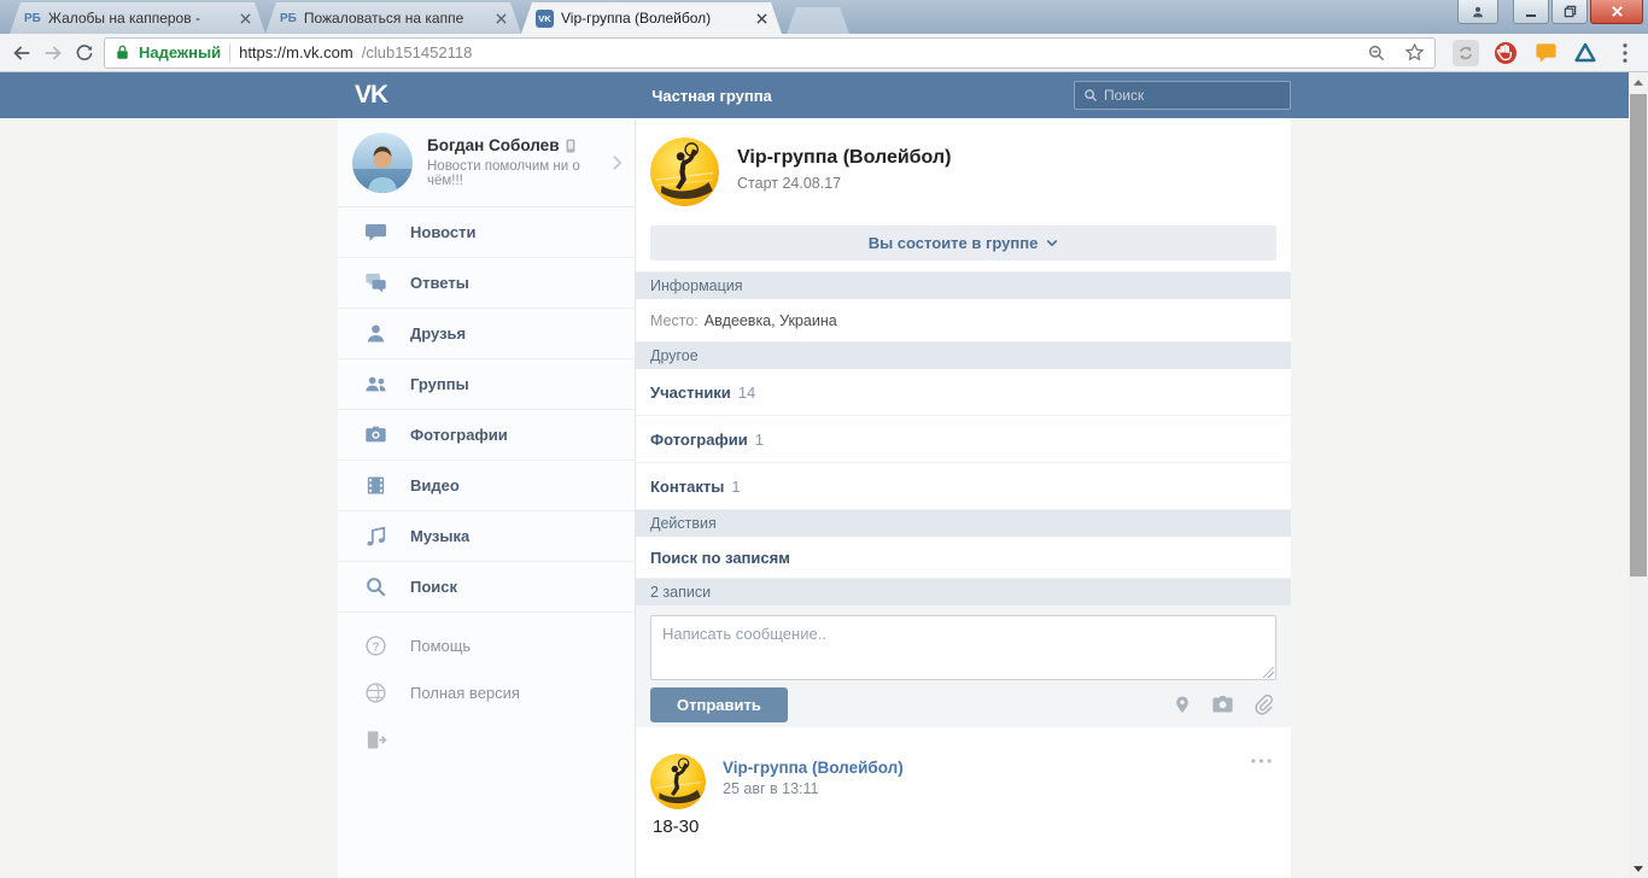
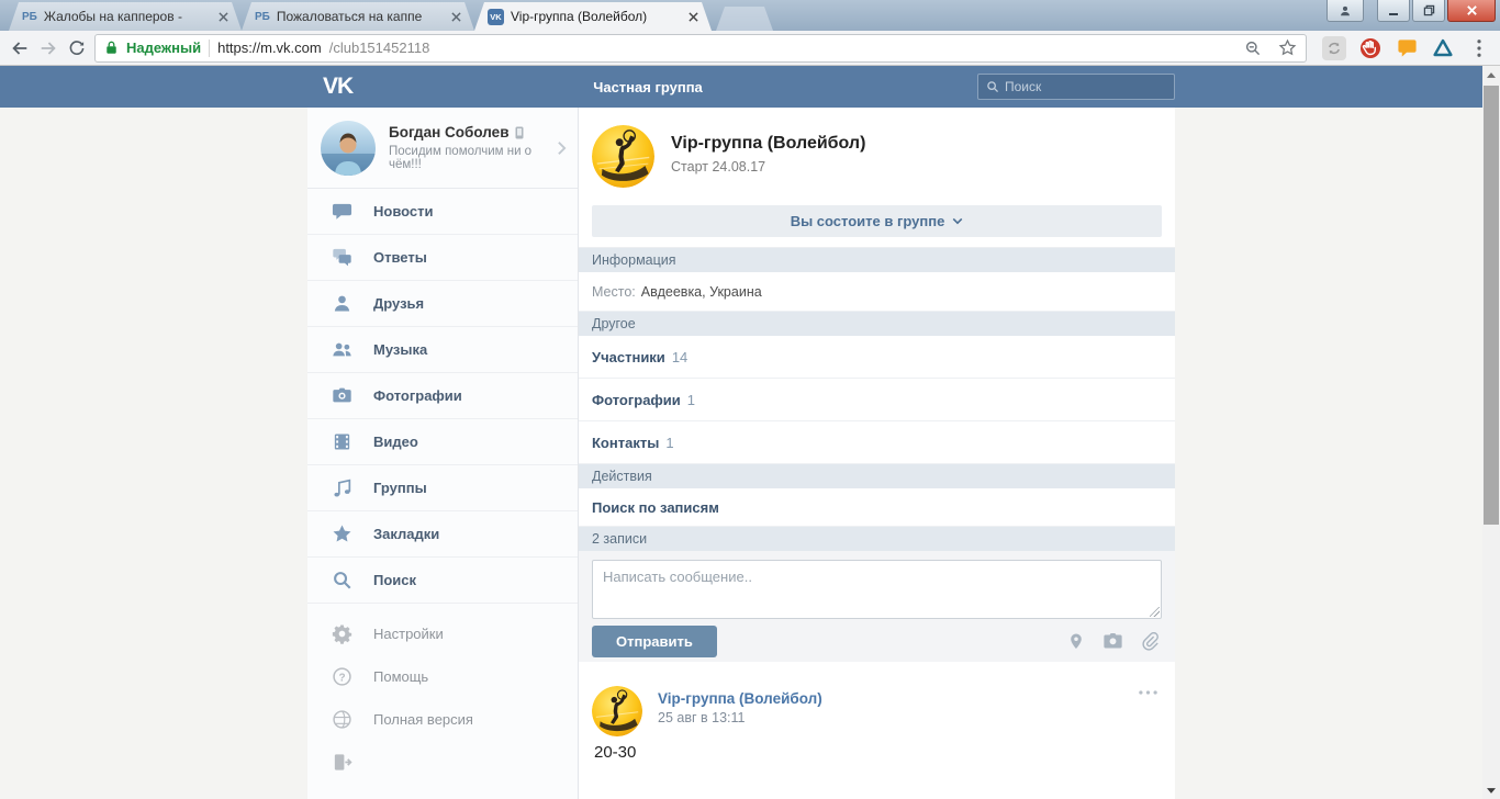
  РБ
  Жалобы на капперов -
  РБ
  Пожаловаться на каппе
  VK
  Vip-группа (Волейбол)
  Надежный
  https://m.vk.com
  /club151452118
  VK
  Частная группа
  Поиск
  Богдан Соболев
- Новости помолчим ни о чём!!!
+ Посидим помолчим ни о чём!!!
  Новости
  Ответы
  Друзья
- Группы
+ Музыка
  Фотографии
  Видео
- Музыка
+ Группы
+ Закладки
  Поиск
+ Настройки
  ?
  Помощь
  Полная версия
  Vip-группа (Волейбол)
  Старт 24.08.17
  Вы состоите в группе
  Информация
  Место:
  Авдеевка, Украина
  Другое
  Участники
  14
  Фотографии
  1
  Контакты
  1
  Действия
  Поиск по записям
  2 записи
  Написать сообщение..
  Отправить
  Vip-группа (Волейбол)
  25 авг в 13:11
- 18-30
+ 20-30
